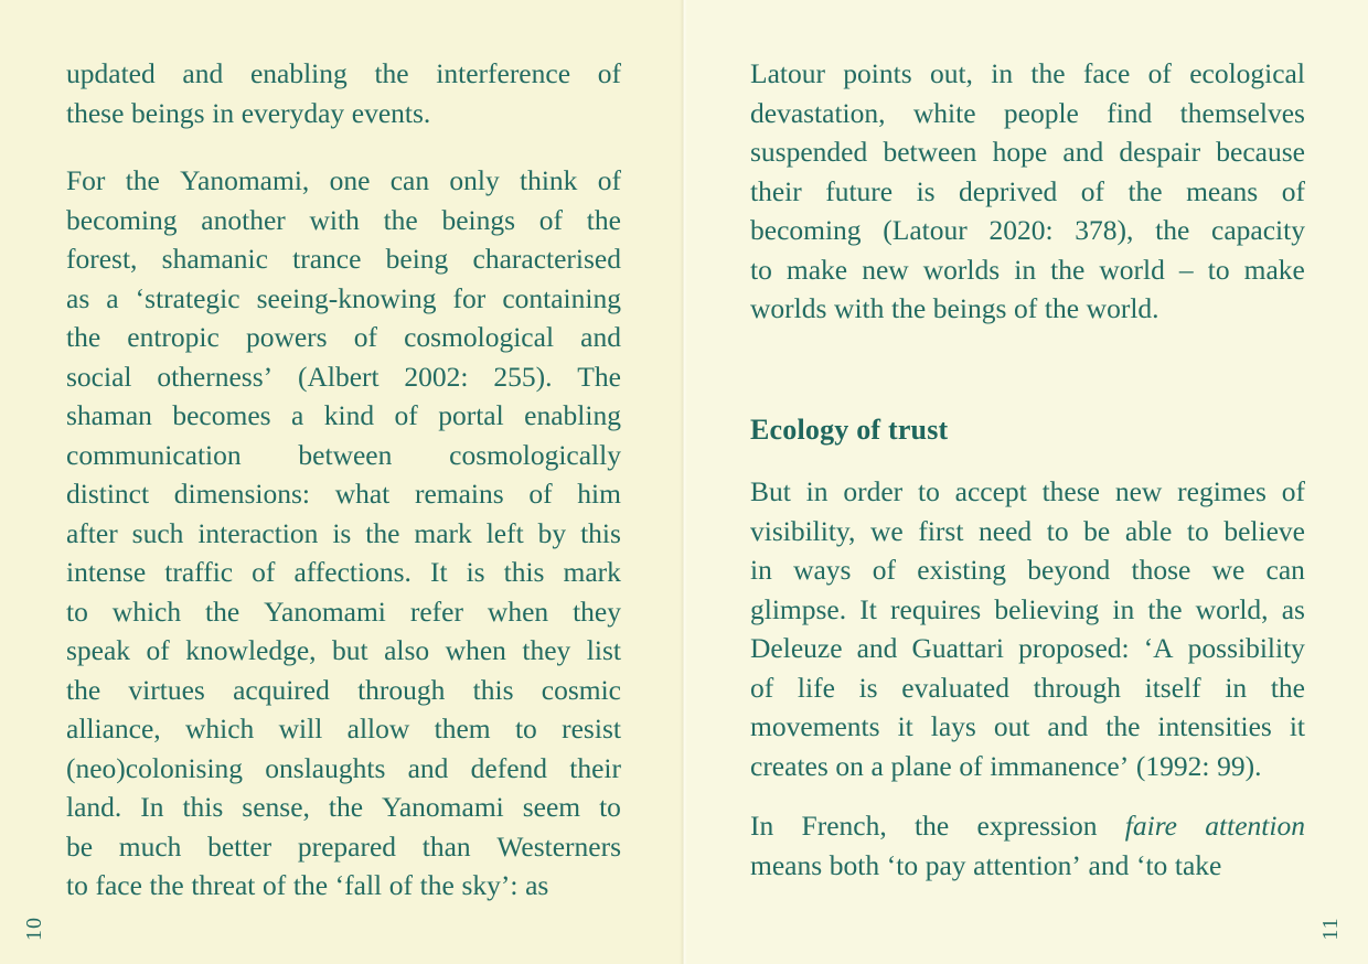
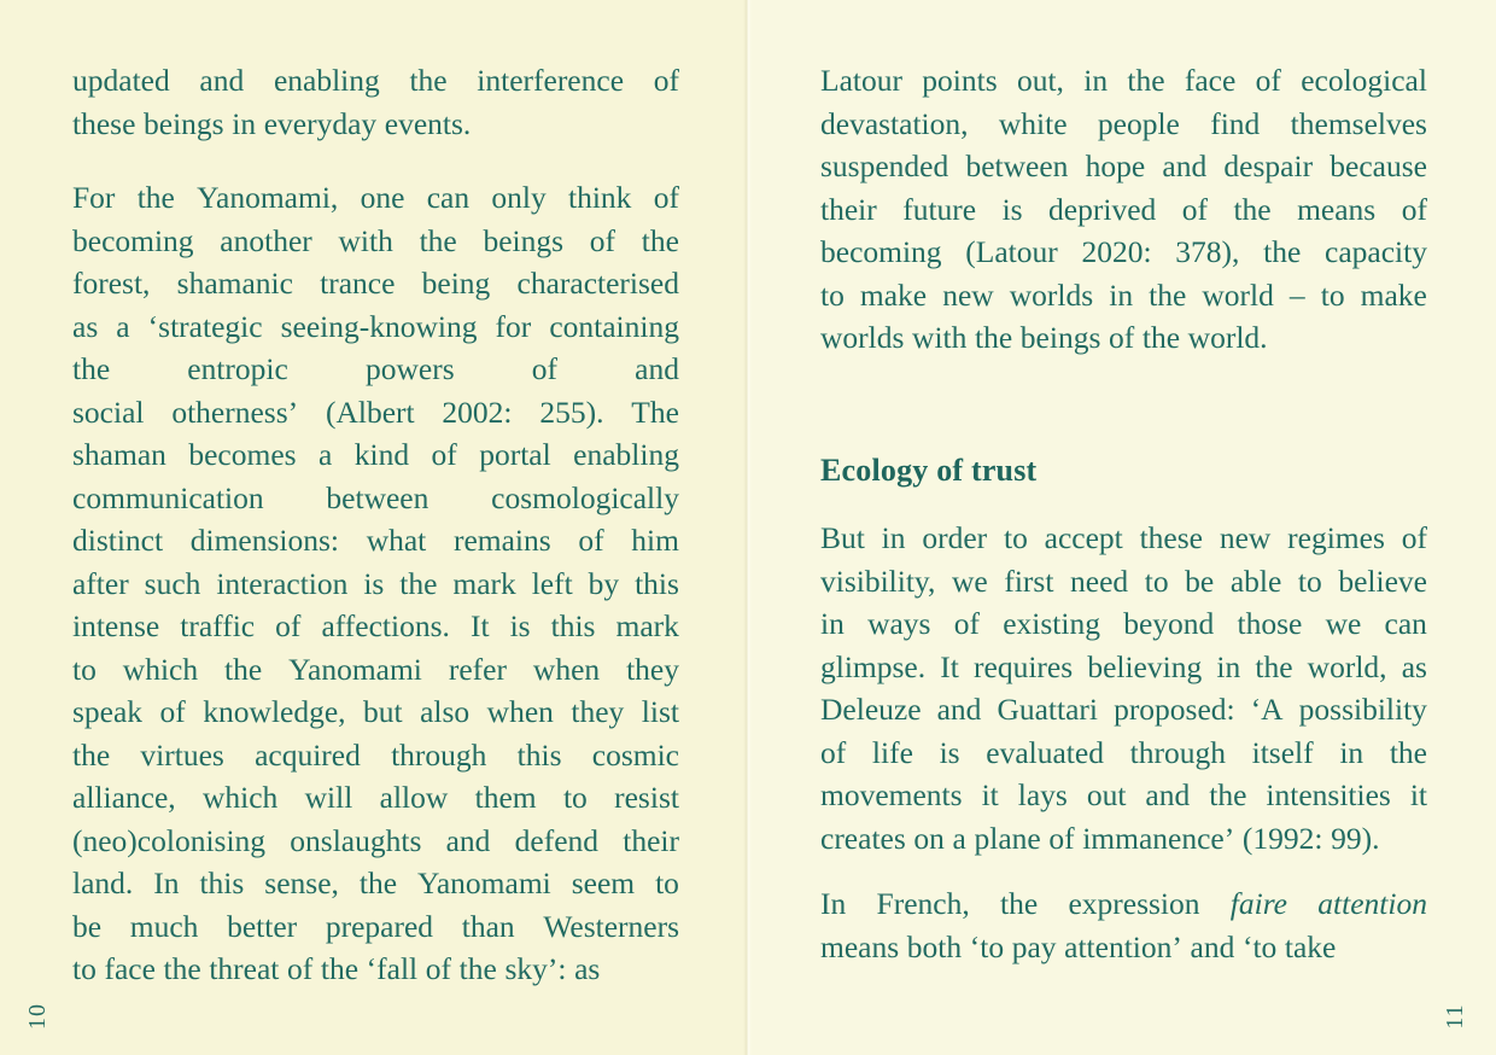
  updated
  and
  enabling
  the
  interference
  of
  these
  beings
  in
  everyday
  events.
  For
  the
  Yanomami,
  one
  can
  only
  think
  of
  becoming
  another
  with
  the
  beings
  of
  the
  forest,
  shamanic
  trance
  being
  characterised
  as
  a
  ‘strategic
  seeing-knowing
  for
  containing
  the
  entropic
  powers
  of
- cosmological
  and
  social
  otherness’
  (Albert
  2002:
  255).
  The
  shaman
  becomes
  a
  kind
  of
  portal
  enabling
  communication
  between
  cosmologically
  distinct
  dimensions:
  what
  remains
  of
  him
  after
  such
  interaction
  is
  the
  mark
  left
  by
  this
  intense
  traffic
  of
  affections.
  It
  is
  this
  mark
  to
  which
  the
  Yanomami
  refer
  when
  they
  speak
  of
  knowledge,
  but
  also
  when
  they
  list
  the
  virtues
  acquired
  through
  this
  cosmic
  alliance,
  which
  will
  allow
  them
  to
  resist
  (neo)colonising
  onslaughts
  and
  defend
  their
  land.
  In
  this
  sense,
  the
  Yanomami
  seem
  to
  be
  much
  better
  prepared
  than
  Westerners
  to
  face
  the
  threat
  of
  the
  ‘fall
  of
  the
  sky’:
  as
  Latour
  points
  out,
  in
  the
  face
  of
  ecological
  devastation,
  white
  people
  find
  themselves
  suspended
  between
  hope
  and
  despair
  because
  their
  future
  is
  deprived
  of
  the
  means
  of
  becoming
  (Latour
  2020:
  378),
  the
  capacity
  to
  make
  new
  worlds
  in
  the
  world
  –
  to
  make
  worlds
  with
  the
  beings
  of
  the
  world.
  Ecology of trust
  But
  in
  order
  to
  accept
  these
  new
  regimes
  of
  visibility,
  we
  first
  need
  to
  be
  able
  to
  believe
  in
  ways
  of
  existing
  beyond
  those
  we
  can
  glimpse.
  It
  requires
  believing
  in
  the
  world,
  as
  Deleuze
  and
  Guattari
  proposed:
  ‘A
  possibility
  of
  life
  is
  evaluated
  through
  itself
  in
  the
  movements
  it
  lays
  out
  and
  the
  intensities
  it
  creates
  on
  a
  plane
  of
  immanence’
  (1992:
  99).
  In
  French,
  the
  expression
  faire
  attention
  means
  both
  ‘to
  pay
  attention’
  and
  ‘to
  take
